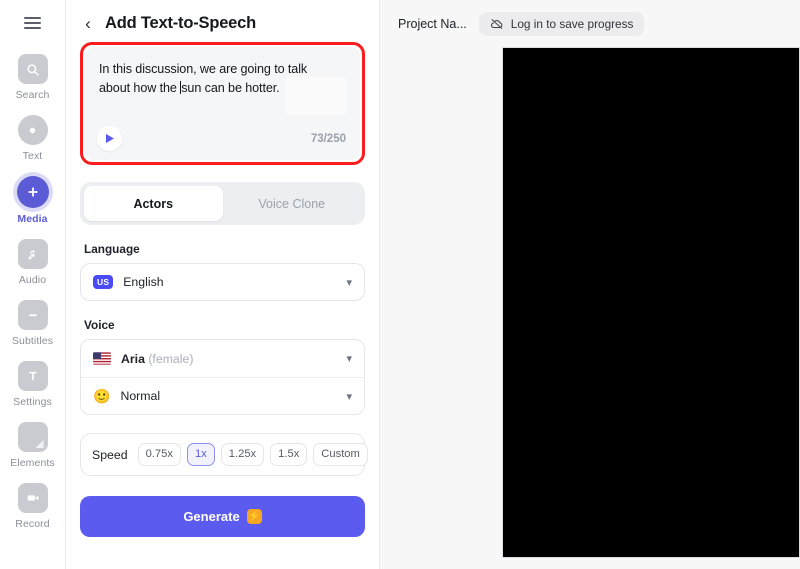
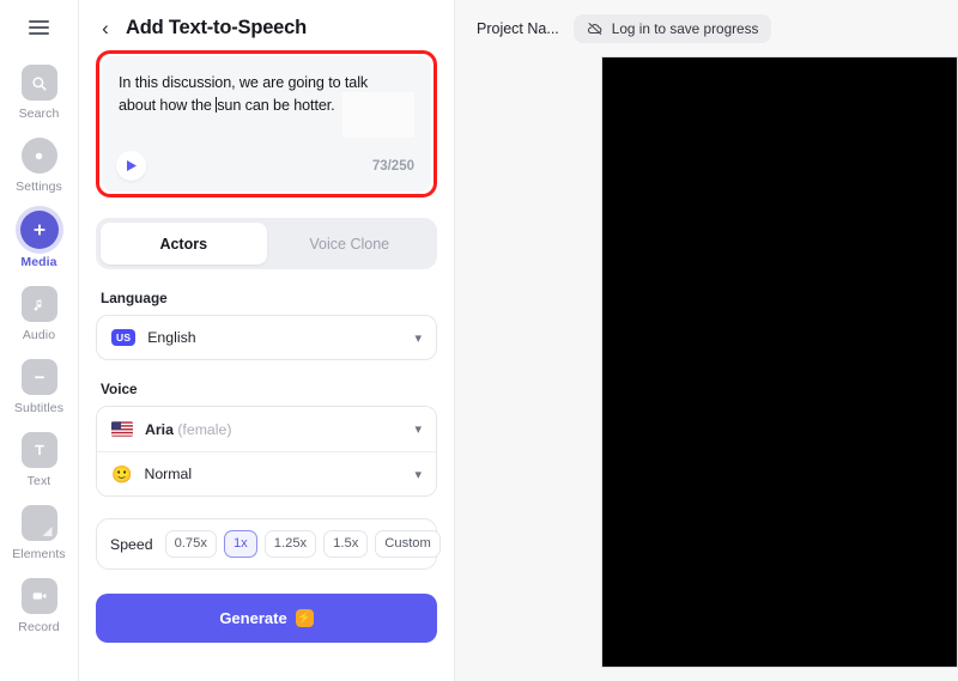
  Search
- Text
+ Settings
  Media
  Audio
  Subtitles
- Settings
+ Text
  Elements
  Record
  ‹
  Add Text-to-Speech
  In this discussion, we are going to talk
  about how the sun can be hotter.
  73/250
  Actors
  Voice Clone
  Language
  US
  English
  ▾
  Voice
  Aria (female)
  ▾
  🙂
  Normal
  ▾
  Speed
  0.75x
  1x
  1.25x
  1.5x
  Custom
  Generate
  ⚡
  Project Na...
  Log in to save progress
